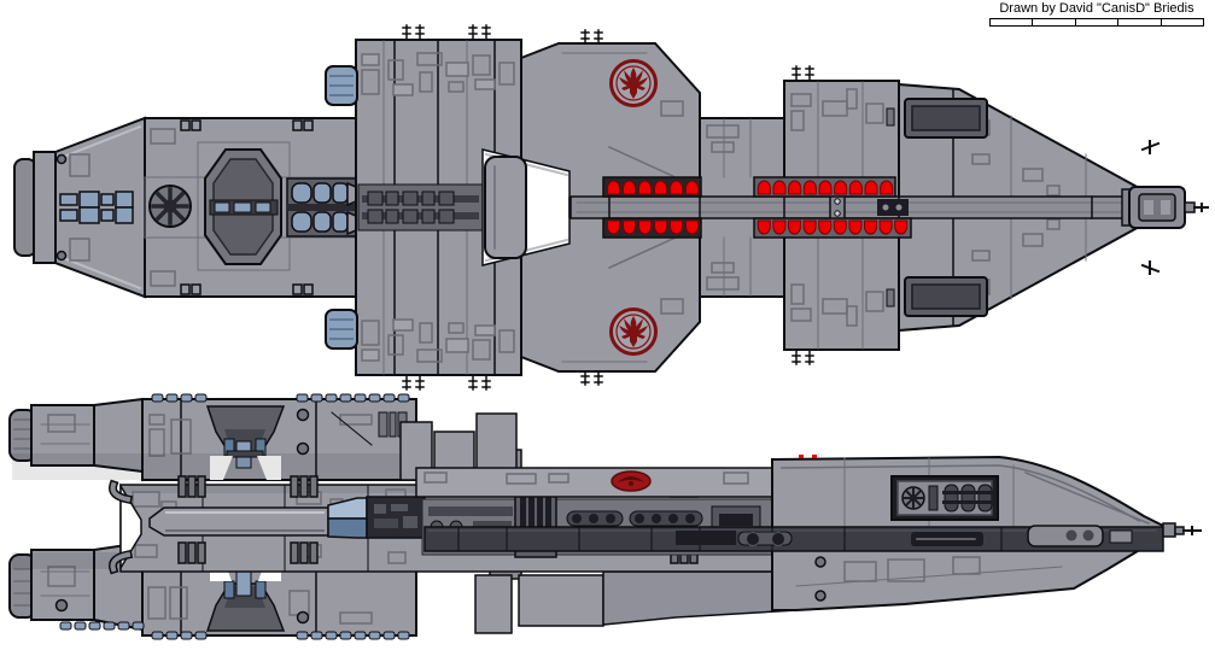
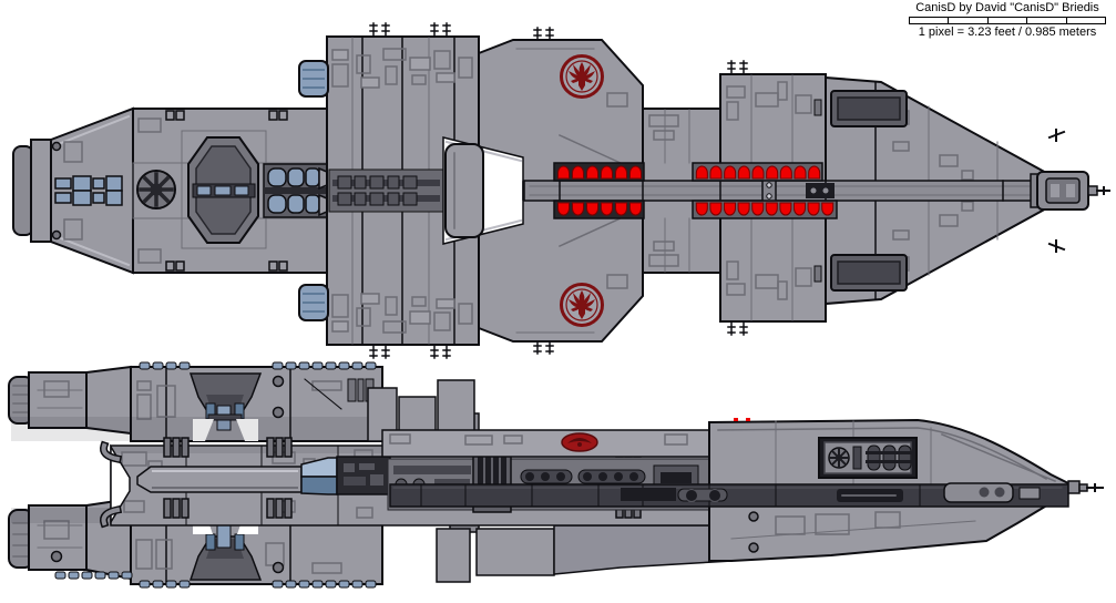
- Drawn by David "CanisD" Briedis
+ CanisD by David "CanisD" Briedis
+ 1 pixel = 3.23 feet / 0.985 meters
